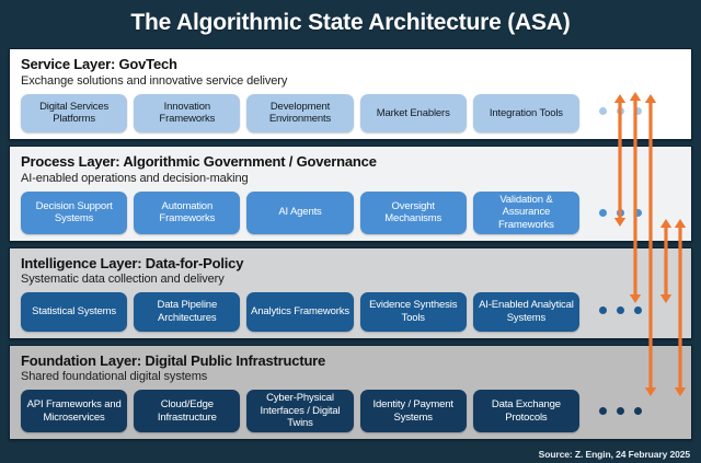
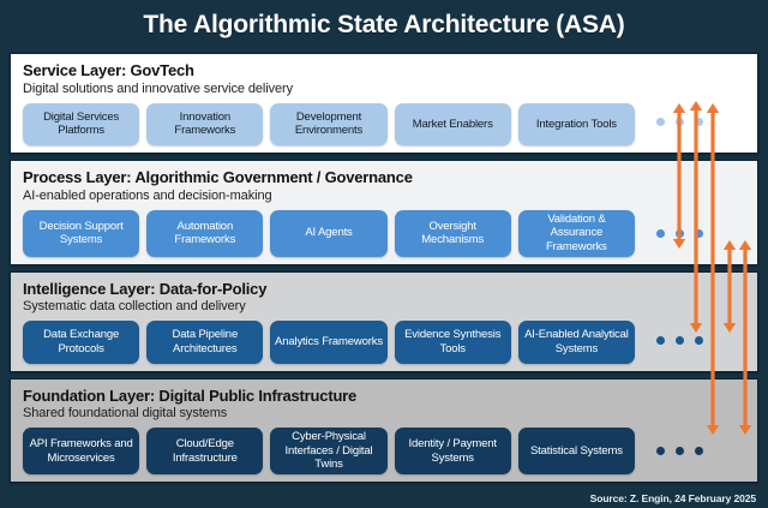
  The Algorithmic State Architecture (ASA)
  Service Layer: GovTech
- Exchange solutions and innovative service delivery
+ Digital solutions and innovative service delivery
  Digital Services Platforms
  Innovation Frameworks
  Development Environments
  Market Enablers
  Integration Tools
  Process Layer: Algorithmic Government / Governance
  AI-enabled operations and decision-making
  Decision Support Systems
  Automation Frameworks
  AI Agents
  Oversight Mechanisms
  Validation & Assurance Frameworks
  Intelligence Layer: Data-for-Policy
  Systematic data collection and delivery
- Statistical Systems
+ Data Exchange Protocols
  Data Pipeline Architectures
  Analytics Frameworks
  Evidence Synthesis Tools
  AI-Enabled Analytical Systems
  Foundation Layer: Digital Public Infrastructure
  Shared foundational digital systems
  API Frameworks and Microservices
  Cloud/Edge Infrastructure
  Cyber-Physical Interfaces / Digital Twins
  Identity / Payment Systems
- Data Exchange Protocols
+ Statistical Systems
  Source: Z. Engin, 24 February 2025
